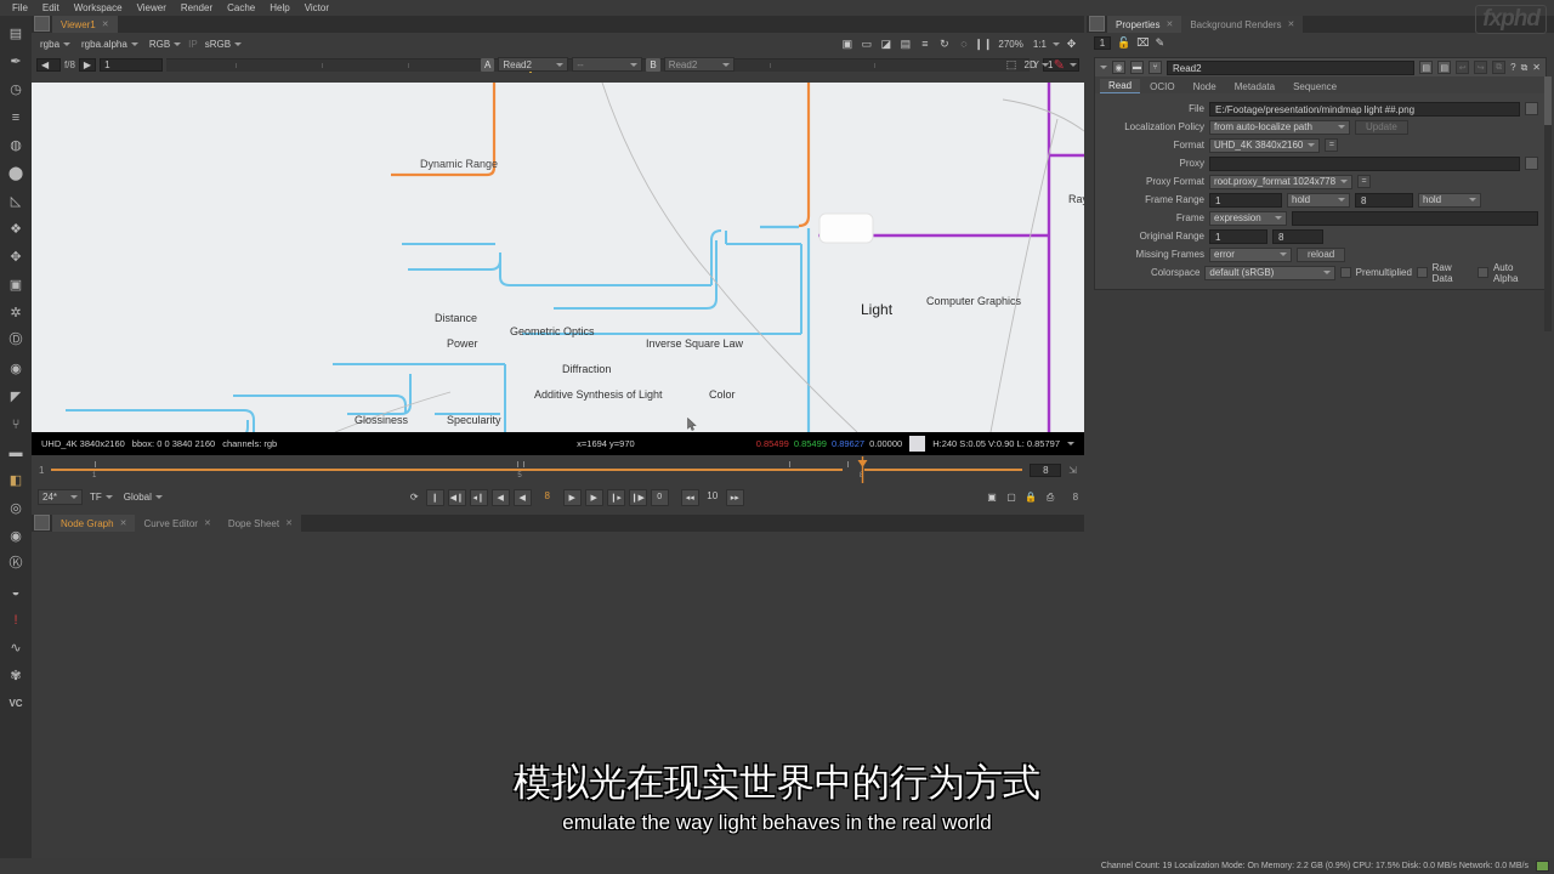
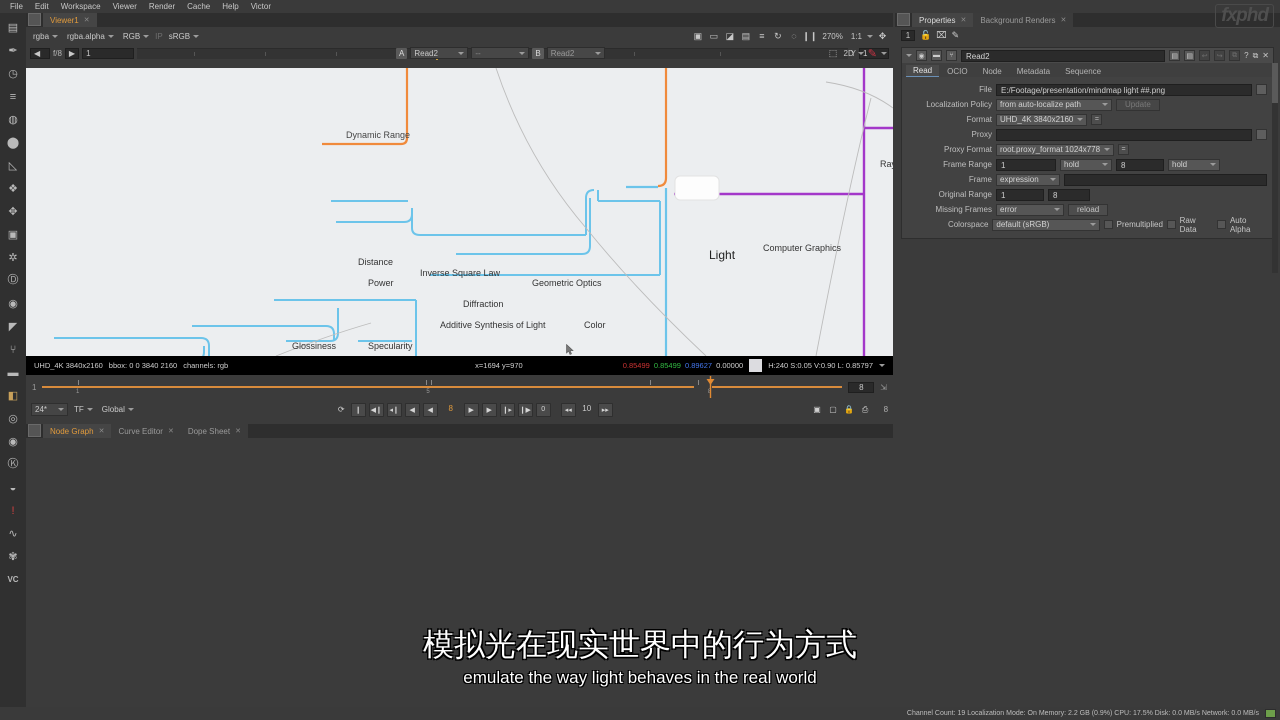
  File
  Edit
  Workspace
  Viewer
  Render
  Cache
  Help
  Victor
  ▤
  ✒
  ◷
  ≡
  ◍
  ⬤
  ◺
  ❖
  ✥
  ▣
  ✲
  Ⓓ
  ◉
  ◤
  ⑂
  ▬
  ◧
  ◎
  ◉
  Ⓚ
  ◒
  !
  ∿
  ✾
  VC
  Viewer1
  rgba
  rgba.alpha
  RGB
  IP
  sRGB
  ▣
  ▭
  ◪
  ▤
  ≡
  ↻
  ◌
  ❙❙
  270%
  1:1
  ✥
  ◀
  f/8
  ▶
  1
  Y
  1
  A
  Read2
  --
  B
  Read2
  ⬚
  2D
  ✎
  Dynamic Range
  Distance
  Power
- Geometric Optics
+ Inverse Square Law
  Diffraction
- Inverse Square Law
+ Geometric Optics
  Additive Synthesis of Light
  Color
  Glossiness
  Specularity
  Computer Graphics
  Light
  UHD_4K 3840x2160
  bbox: 0 0 3840 2160
  channels: rgb
  x=1694 y=970
  0.85499
  0.85499
  0.89627
  0.00000
  H:240 S:0.05 V:0.90 L: 0.85797
  1
  8
  ⇲
  24*
  TF
  Global
  ⟳
  8
  10
  ▣
  ▢
  🔒
  ⎙
  8
  Node Graph
  Curve Editor
  Dope Sheet
  Properties
  Background Renders
  1
  🔓
  ⌧
  ✎
  Read2
  ?
  ⧉
  ✕
  Read
  OCIO
  Node
  Metadata
  Sequence
  File
  E:/Footage/presentation/mindmap light ##.png
  Localization Policy
  from auto-localize path
  Update
  Format
  UHD_4K 3840x2160
  Proxy
  Proxy Format
  root.proxy_format 1024x778
  Frame Range
  1
  hold
  8
  hold
  Frame
  expression
  Original Range
  1
  8
  Missing Frames
  error
  reload
  Colorspace
  default (sRGB)
  Premultiplied
  Raw Data
  Auto Alpha
  fxphd
  模拟光在现实世界中的行为方式
  emulate the way light behaves in the real world
